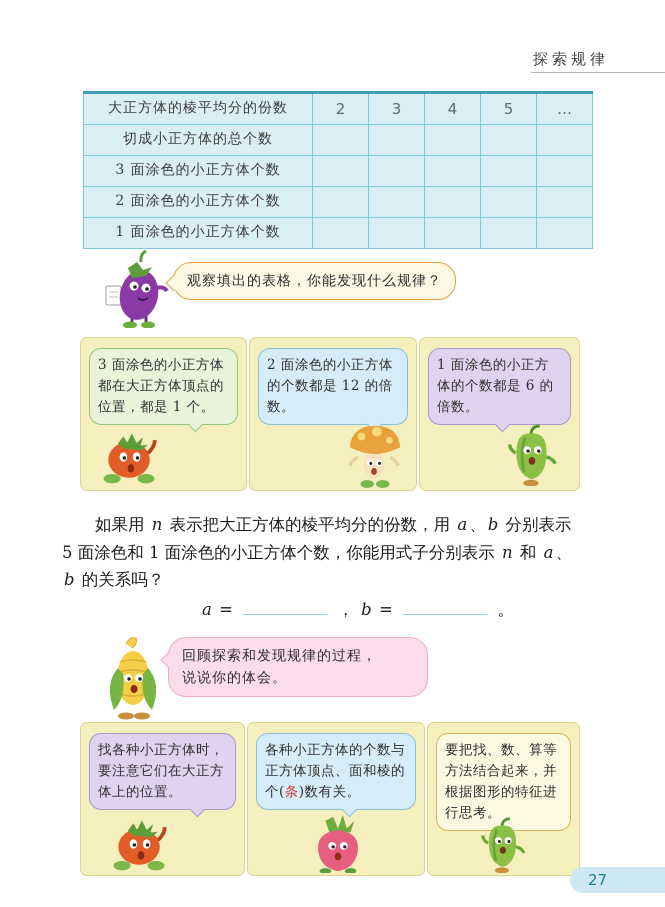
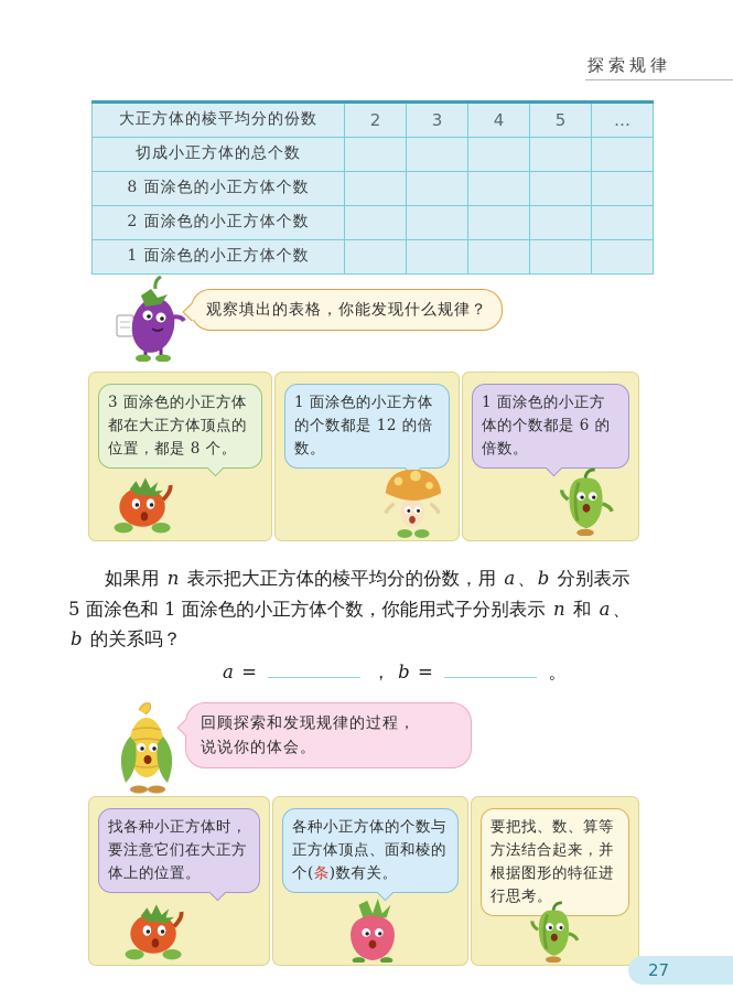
  探索规律
  大正方体的棱平均分的份数	2	3	4	5	…
  切成小正方体的总个数
- 3 面涂色的小正方体个数
+ 8 面涂色的小正方体个数
  2 面涂色的小正方体个数
  1 面涂色的小正方体个数
  观察填出的表格，你能发现什么规律？
- 3 面涂色的小正方体都在大正方体顶点的位置，都是 1 个。
+ 3 面涂色的小正方体都在大正方体顶点的位置，都是 8 个。
- 2 面涂色的小正方体的个数都是 12 的倍数。
+ 1 面涂色的小正方体的个数都是 12 的倍数。
  1 面涂色的小正方体的个数都是 6 的倍数。
  如果用 n 表示把大正方体的棱平均分的份数，用 a、b 分别表示
  5 面涂色和 1 面涂色的小正方体个数，你能用式子分别表示 n 和 a、
  b 的关系吗？
  a = ， b = 。
  回顾探索和发现规律的过程，
  说说你的体会。
  找各种小正方体时，要注意它们在大正方体上的位置。
  各种小正方体的个数与正方体顶点、面和棱的个(条)数有关。
  要把找、数、算等方法结合起来，并根据图形的特征进行思考。
  27
